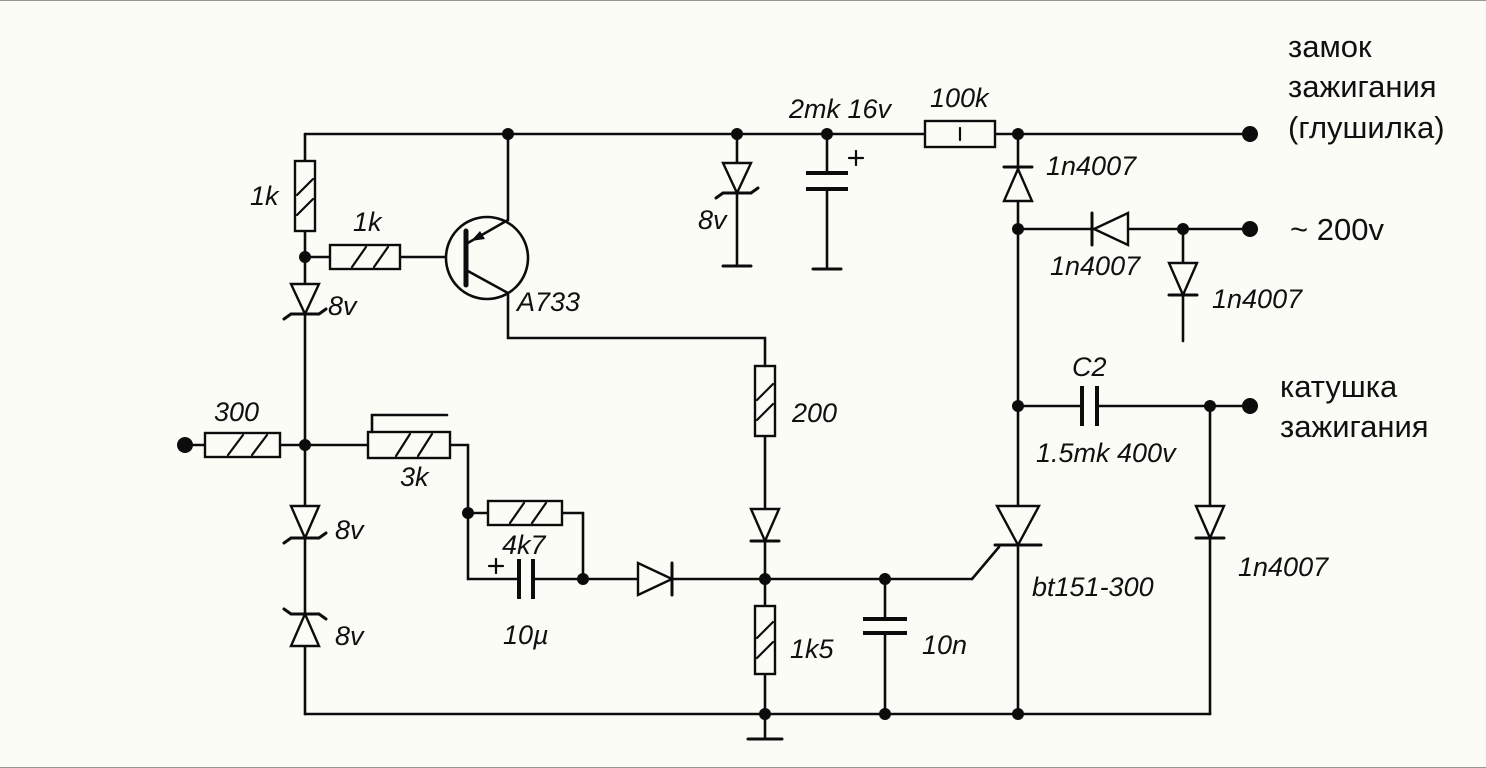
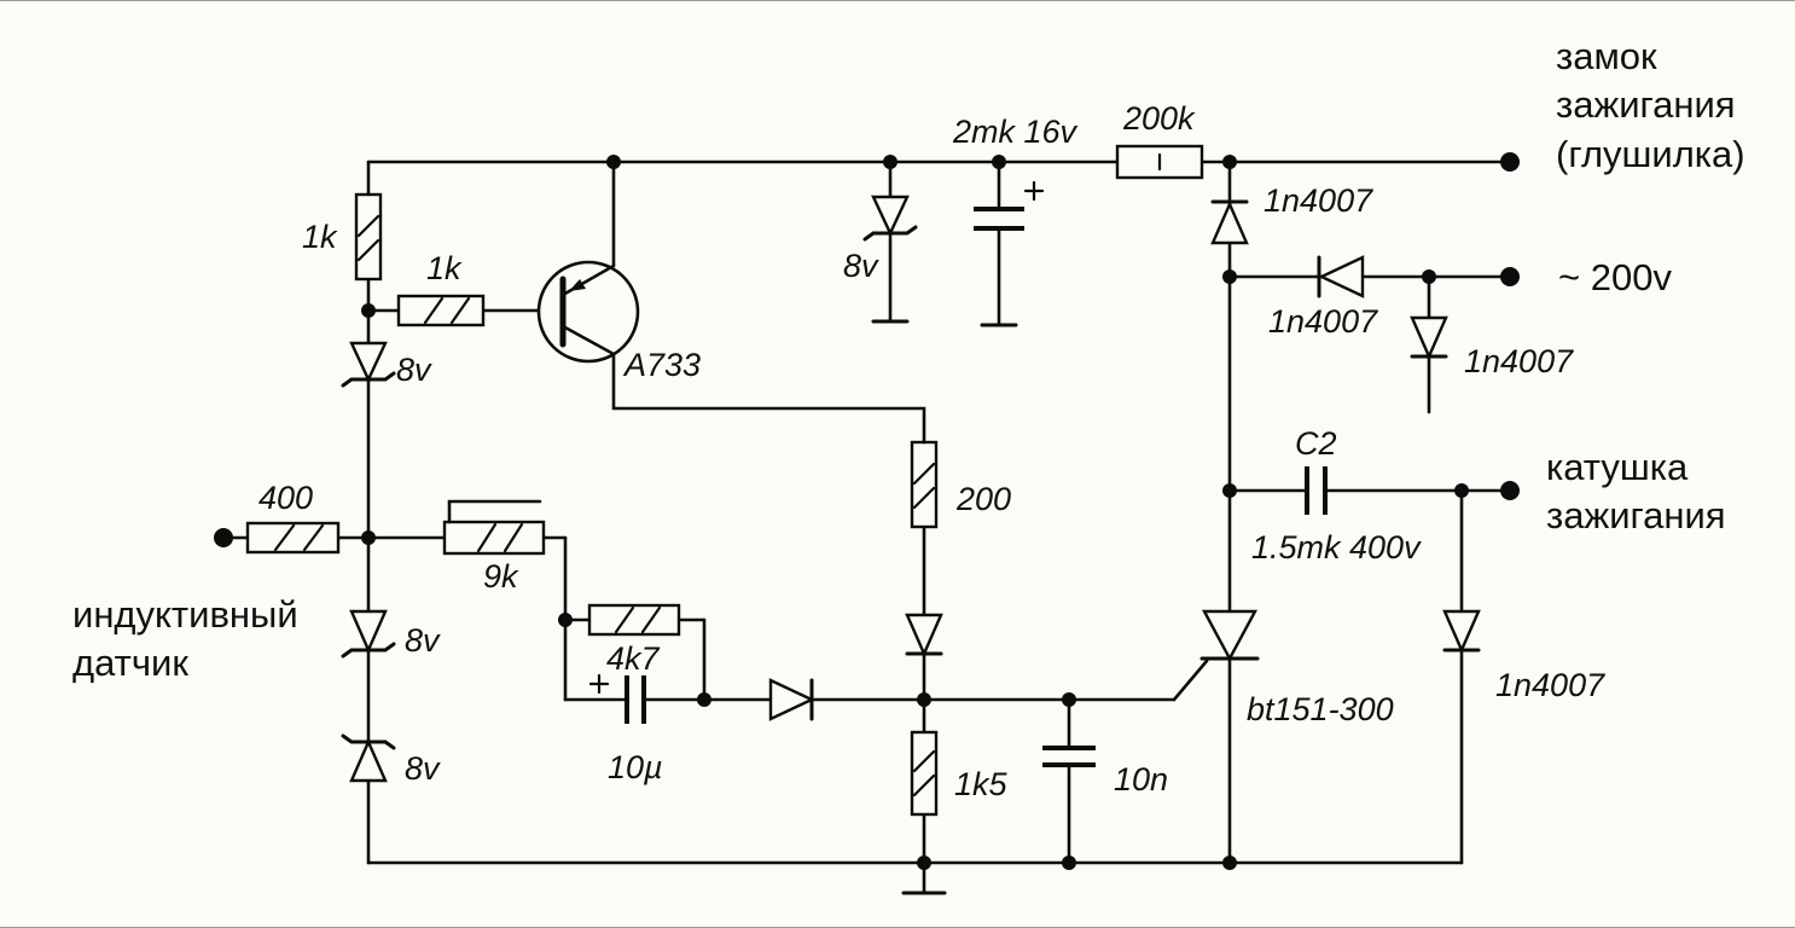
  1k
  1k
  A733
  8v
  8v
  2mk 16v
- 100k
+ 200k
  1n4007
  1n4007
  1n4007
  C2
  1.5mk 400v
- 300
+ 400
- 3k
+ 9k
  4k7
  10µ
  200
  1k5
  10n
  bt151-300
  1n4007
  8v
  8v
  замок
  зажигания
  (глушилка)
  ~ 200v
  катушка
  зажигания
+ индуктивный
+ датчик
